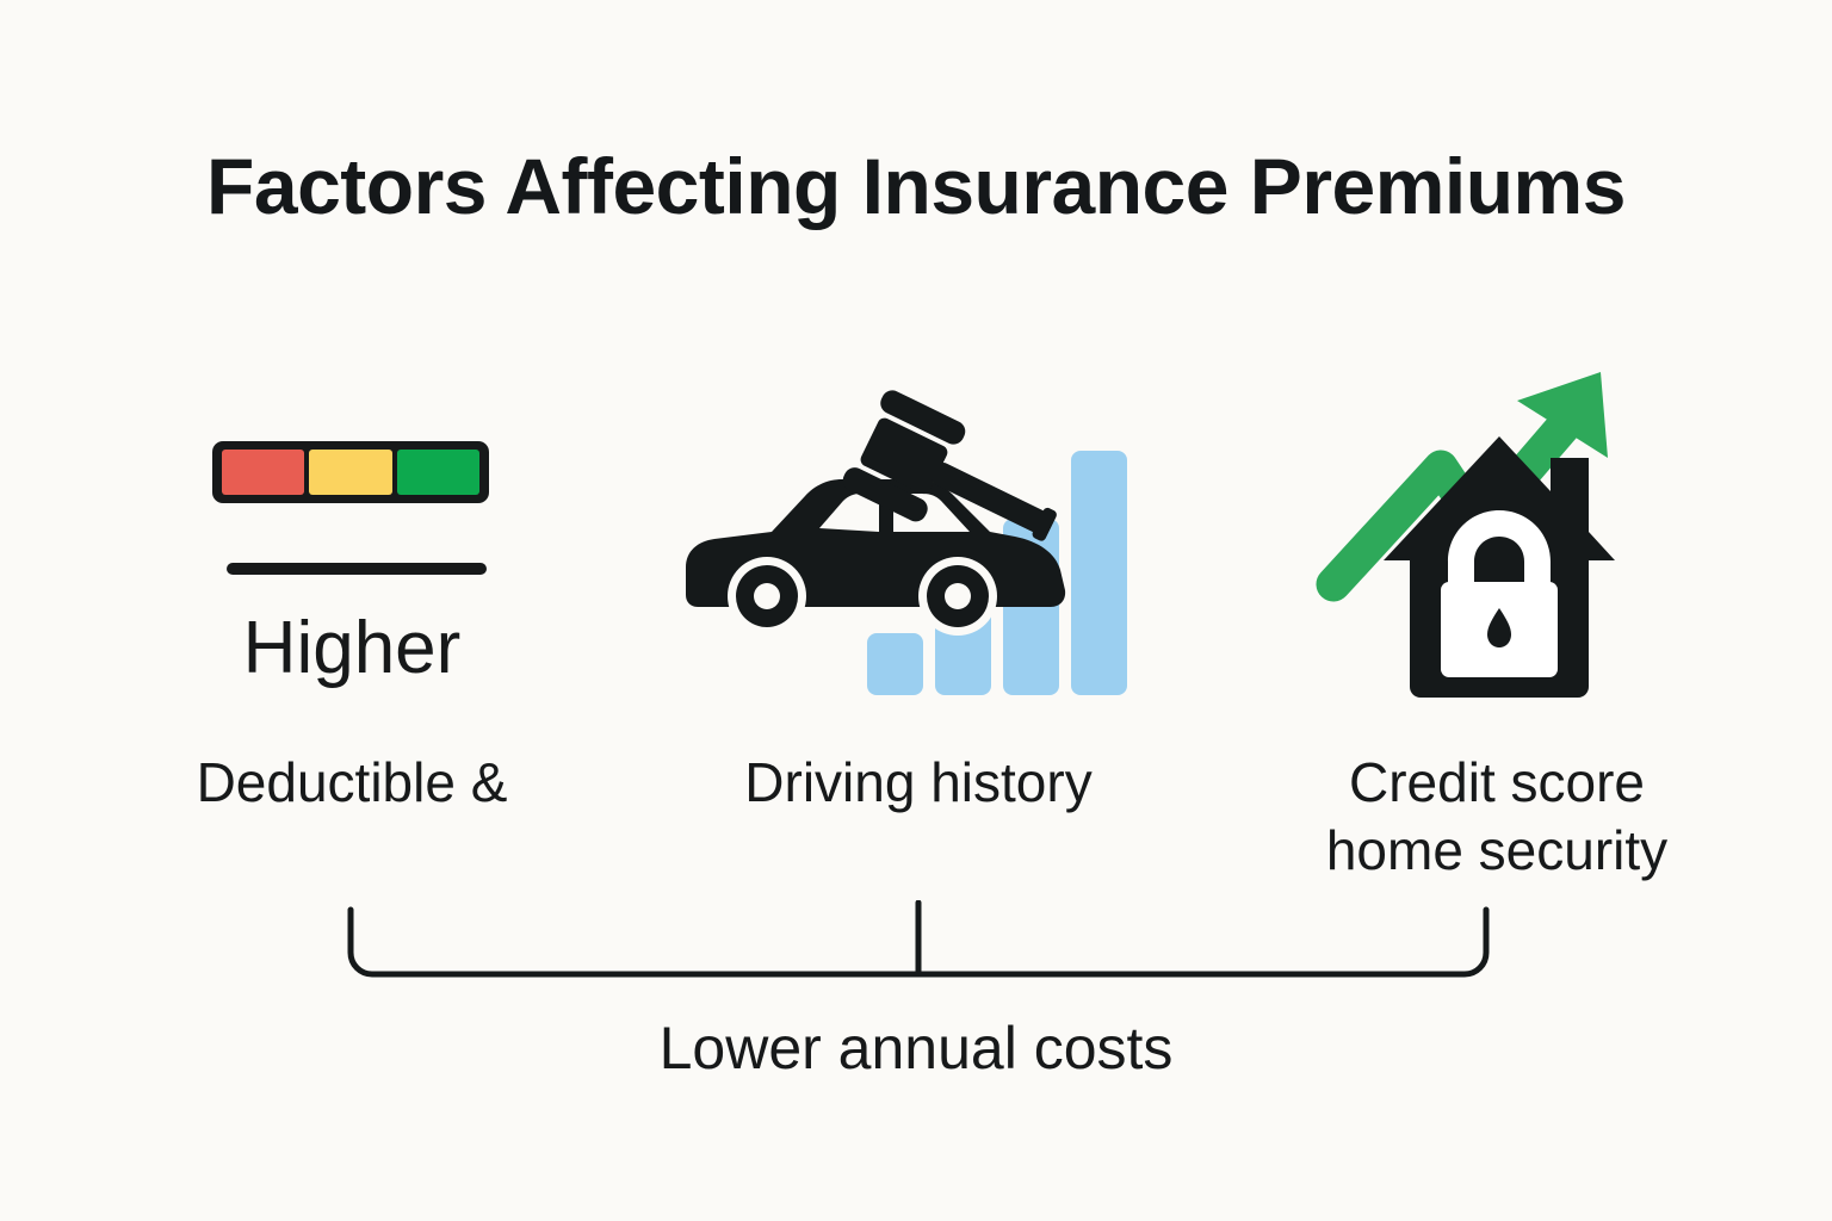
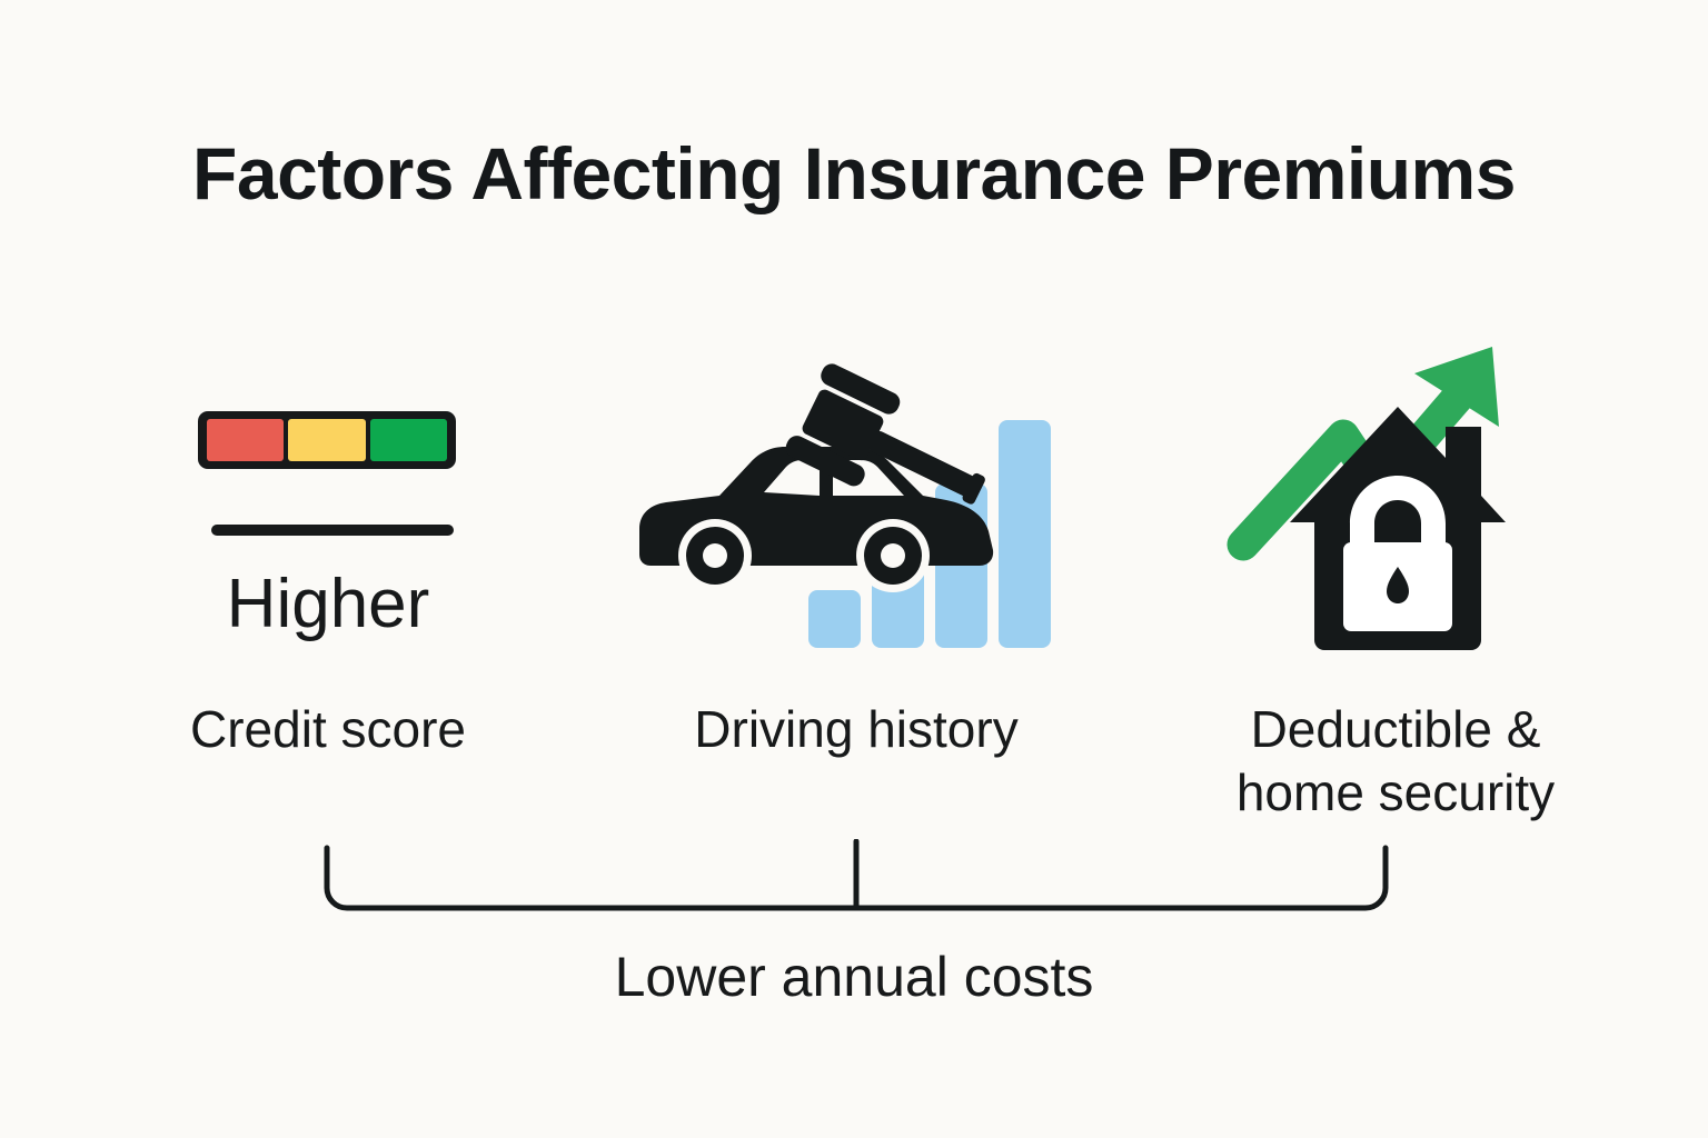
  Factors Affecting Insurance Premiums
  Higher
- Deductible &
+ Credit score
  Driving history
- Credit score
+ Deductible &
  home security
  Lower annual costs
